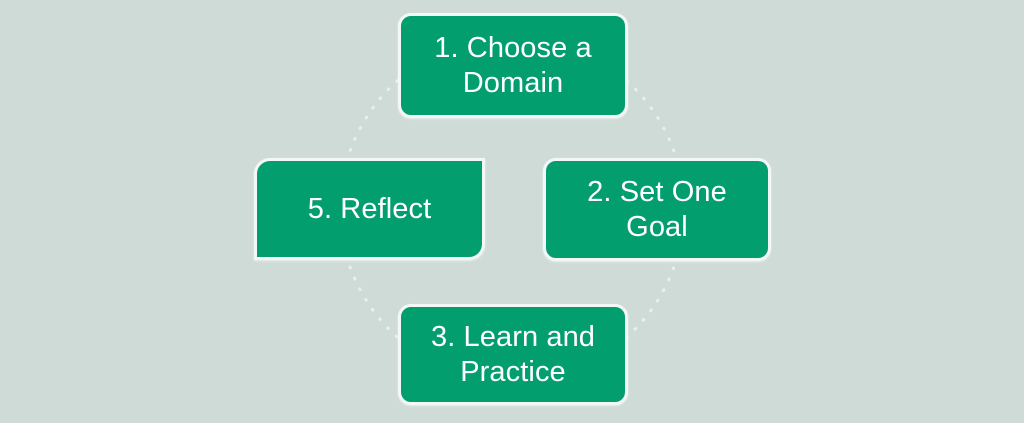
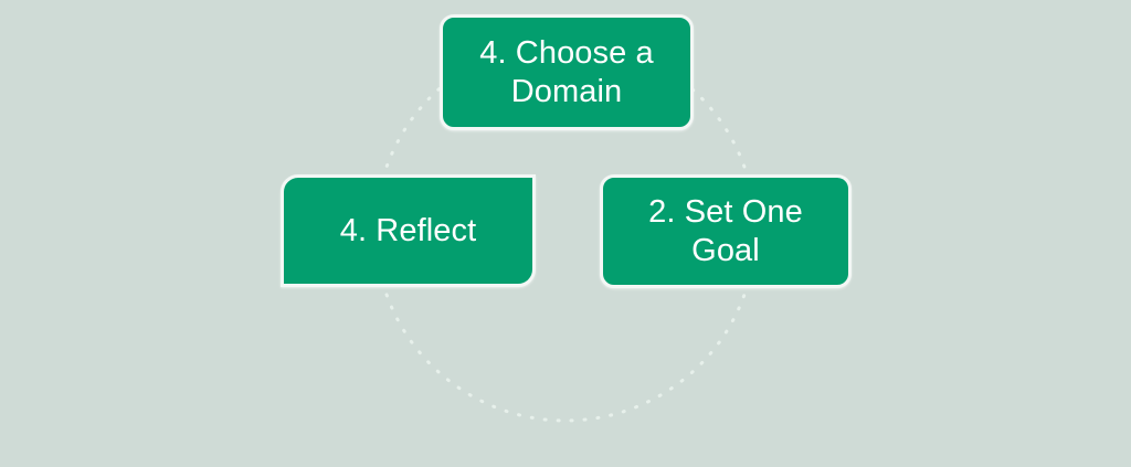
- 1. Choose a Domain
+ 4. Choose a Domain
  2. Set One Goal
- 3. Learn and Practice
- 5. Reflect
+ 4. Reflect
